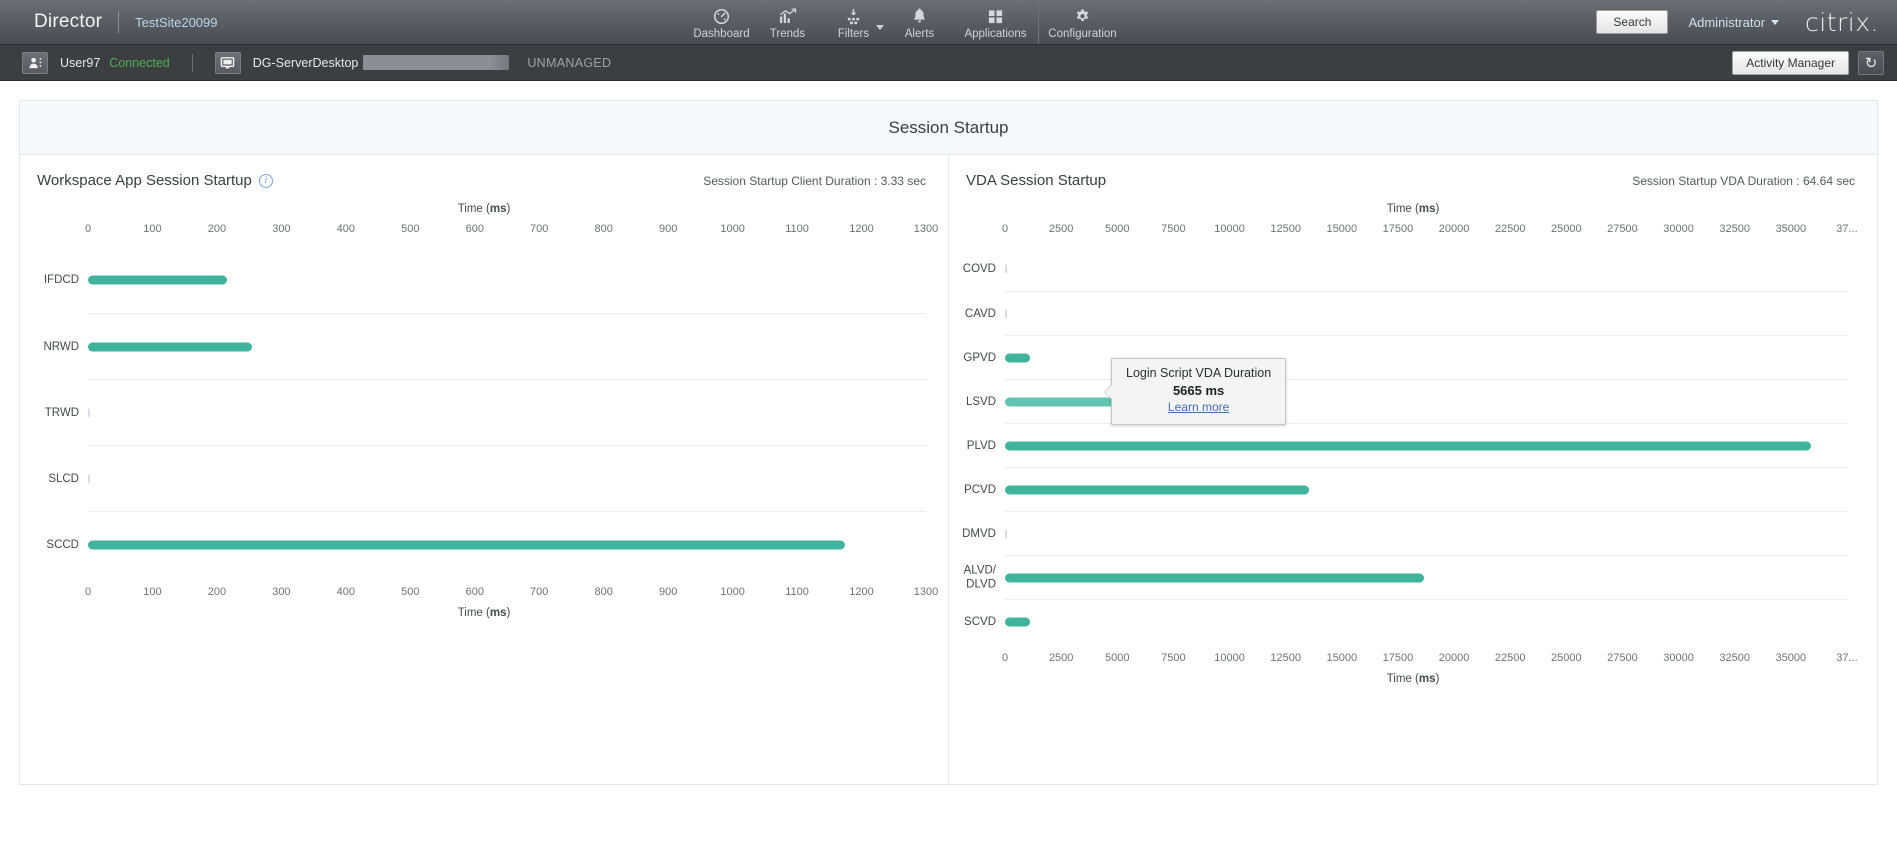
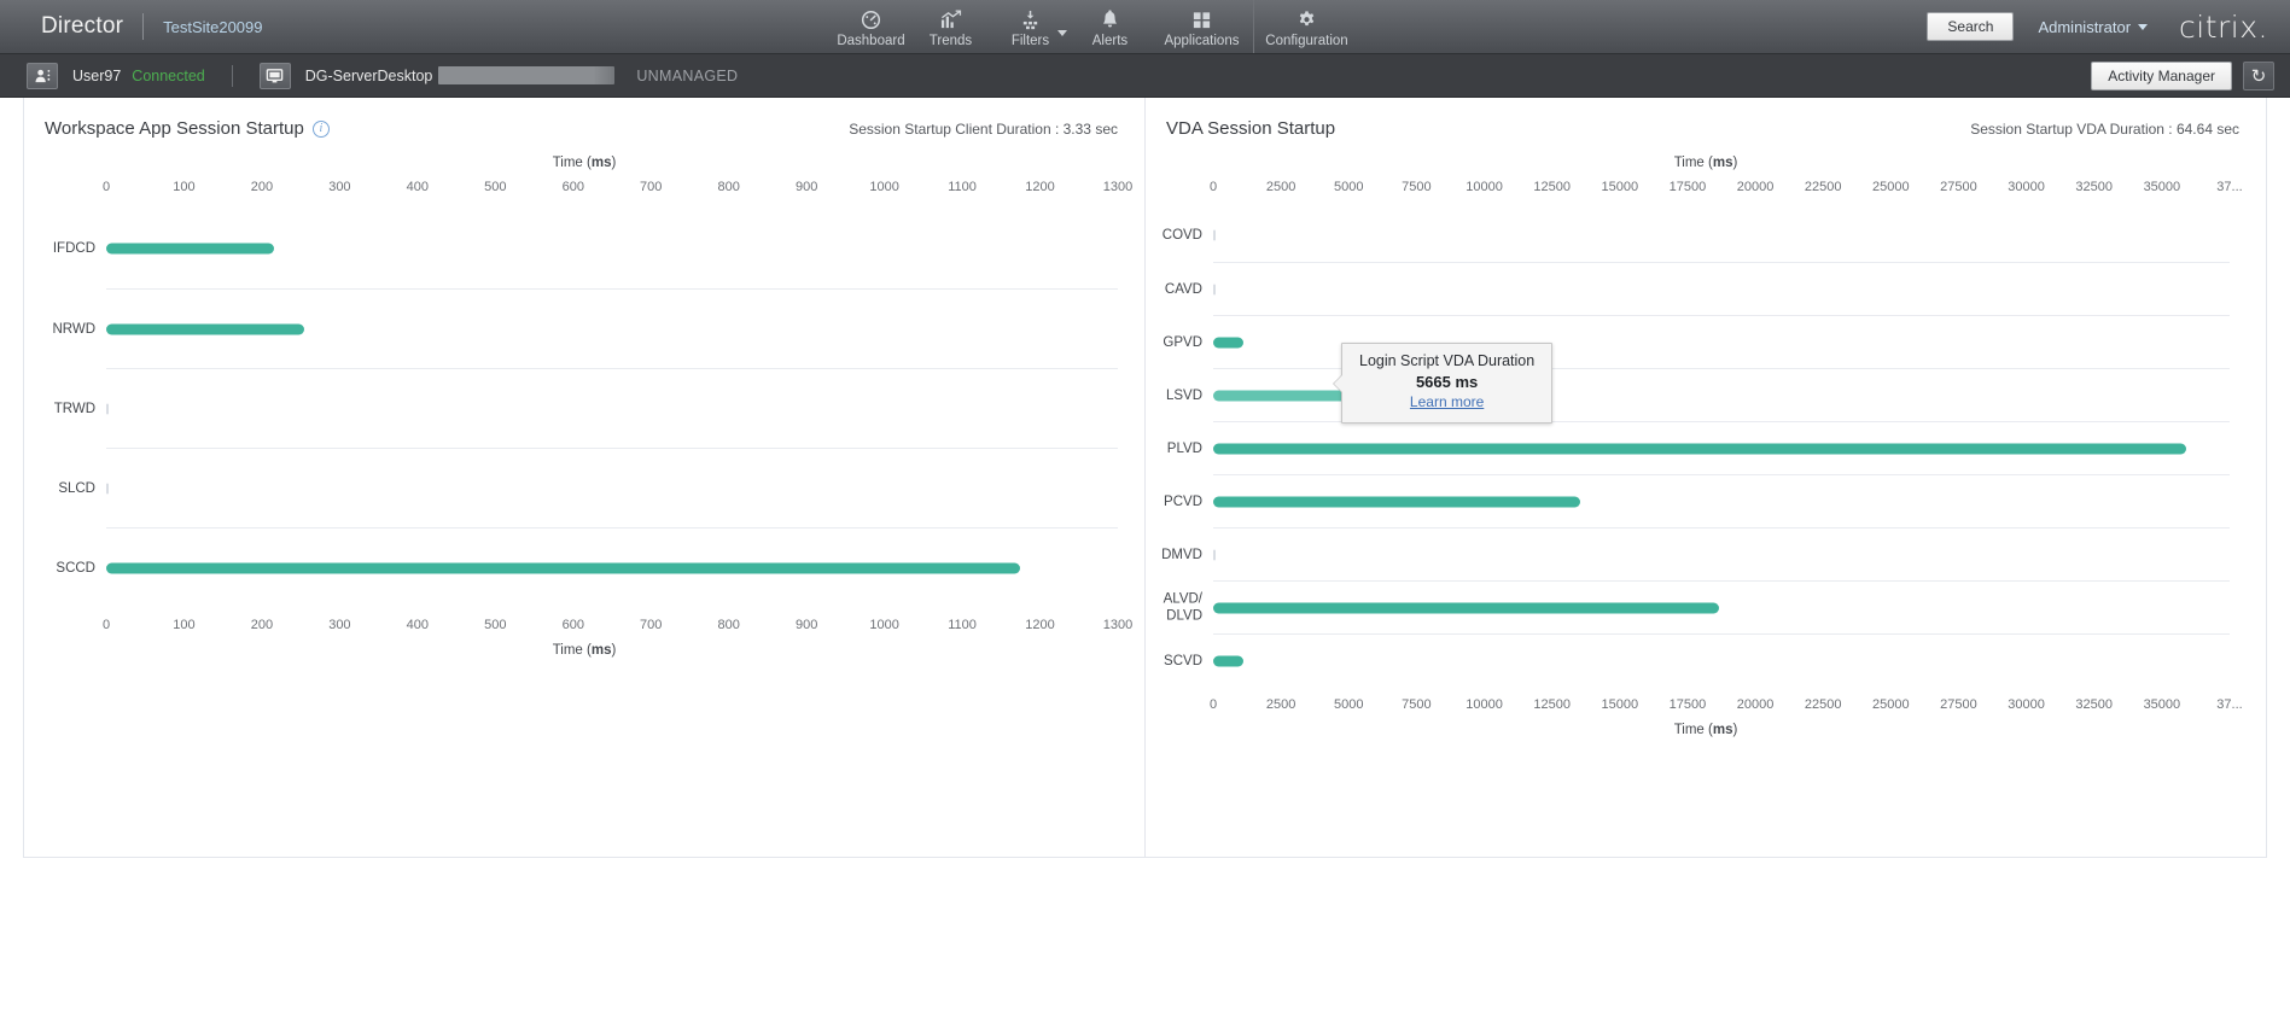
  Director
  TestSite20099
  Dashboard
  Trends
  Filters
  Alerts
  Applications
  Configuration
  Search
  Administrator
  citrix.
  User97
  Connected
  DG-ServerDesktop
  UNMANAGED
  Activity Manager
  ↻
- Session Startup
  Workspace App Session Startup
  i
  Session Startup Client Duration : 3.33 sec
  Time (ms)
  0
  100
  200
  300
  400
  500
  600
  700
  800
  900
  1000
  1100
  1200
  1300
  IFDCD
  NRWD
  TRWD
  SLCD
  SCCD
  0
  100
  200
  300
  400
  500
  600
  700
  800
  900
  1000
  1100
  1200
  1300
  Time (ms)
  VDA Session Startup
  Session Startup VDA Duration : 64.64 sec
  Time (ms)
  0
  2500
  5000
  7500
  10000
  12500
  15000
  17500
  20000
  22500
  25000
  27500
  30000
  32500
  35000
  37...
  COVD
  CAVD
  GPVD
  LSVD
  PLVD
  PCVD
  DMVD
  ALVD/
  DLVD
  SCVD
  0
  2500
  5000
  7500
  10000
  12500
  15000
  17500
  20000
  22500
  25000
  27500
  30000
  32500
  35000
  37...
  Time (ms)
  Login Script VDA Duration
  5665 ms
  Learn more
